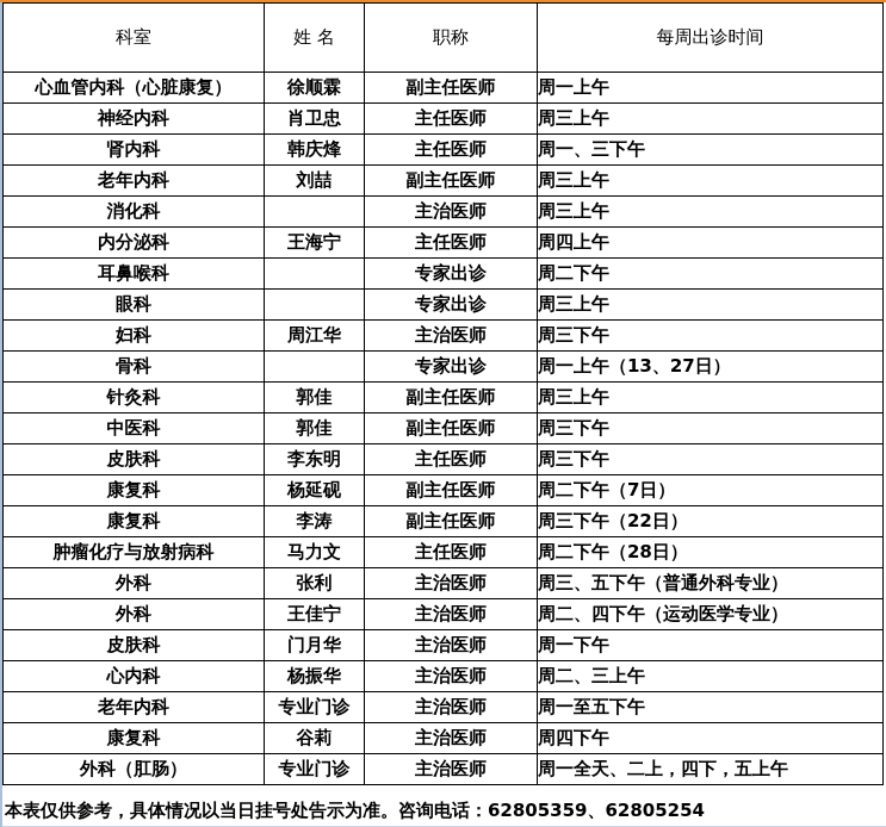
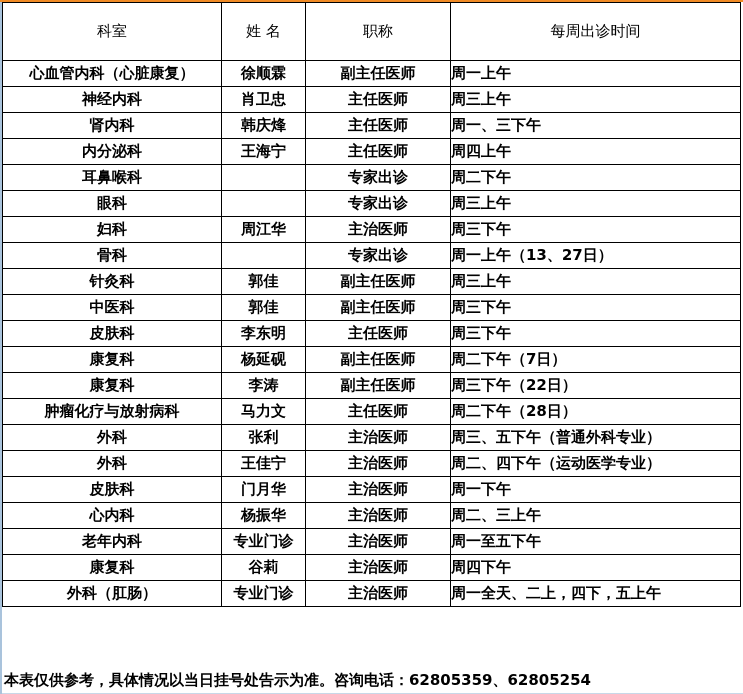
  科室	姓 名	职称	每周出诊时间
  心血管内科（心脏康复）	徐顺霖	副主任医师	周一上午
  神经内科	肖卫忠	主任医师	周三上午
  肾内科	韩庆烽	主任医师	周一、三下午
- 老年内科	刘喆	副主任医师	周三上午
- 消化科		主治医师	周三上午
  内分泌科	王海宁	主任医师	周四上午
  耳鼻喉科		专家出诊	周二下午
  眼科		专家出诊	周三上午
  妇科	周江华	主治医师	周三下午
  骨科		专家出诊	周一上午（13、27日）
  针灸科	郭佳	副主任医师	周三上午
  中医科	郭佳	副主任医师	周三下午
  皮肤科	李东明	主任医师	周三下午
  康复科	杨延砚	副主任医师	周二下午（7日）
  康复科	李涛	副主任医师	周三下午（22日）
  肿瘤化疗与放射病科	马力文	主任医师	周二下午（28日）
  外科	张利	主治医师	周三、五下午（普通外科专业）
  外科	王佳宁	主治医师	周二、四下午（运动医学专业）
  皮肤科	门月华	主治医师	周一下午
  心内科	杨振华	主治医师	周二、三上午
  老年内科	专业门诊	主治医师	周一至五下午
  康复科	谷莉	主治医师	周四下午
  外科（肛肠）	专业门诊	主治医师	周一全天、二上，四下，五上午
  本表仅供参考，具体情况以当日挂号处告示为准。咨询电话：62805359、62805254
